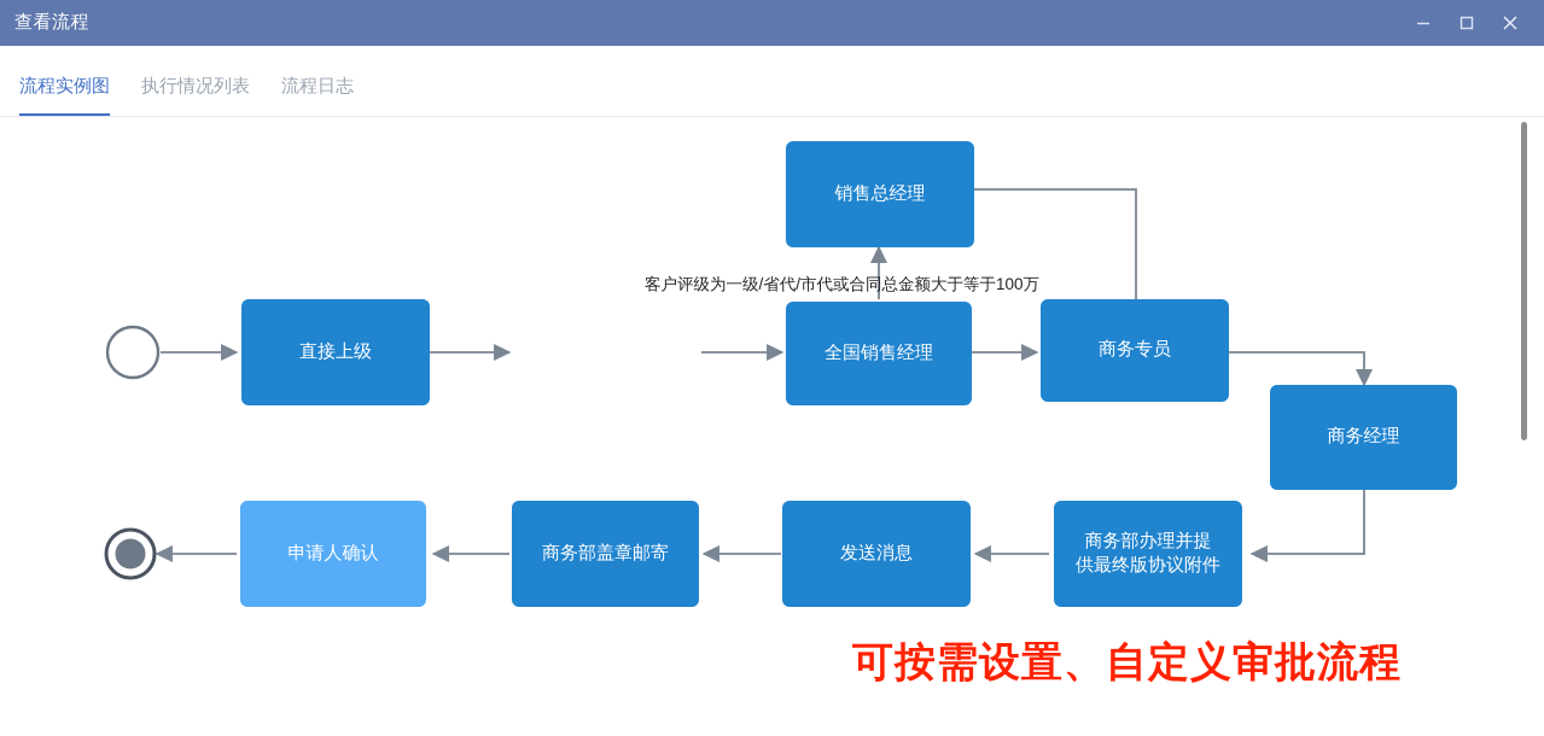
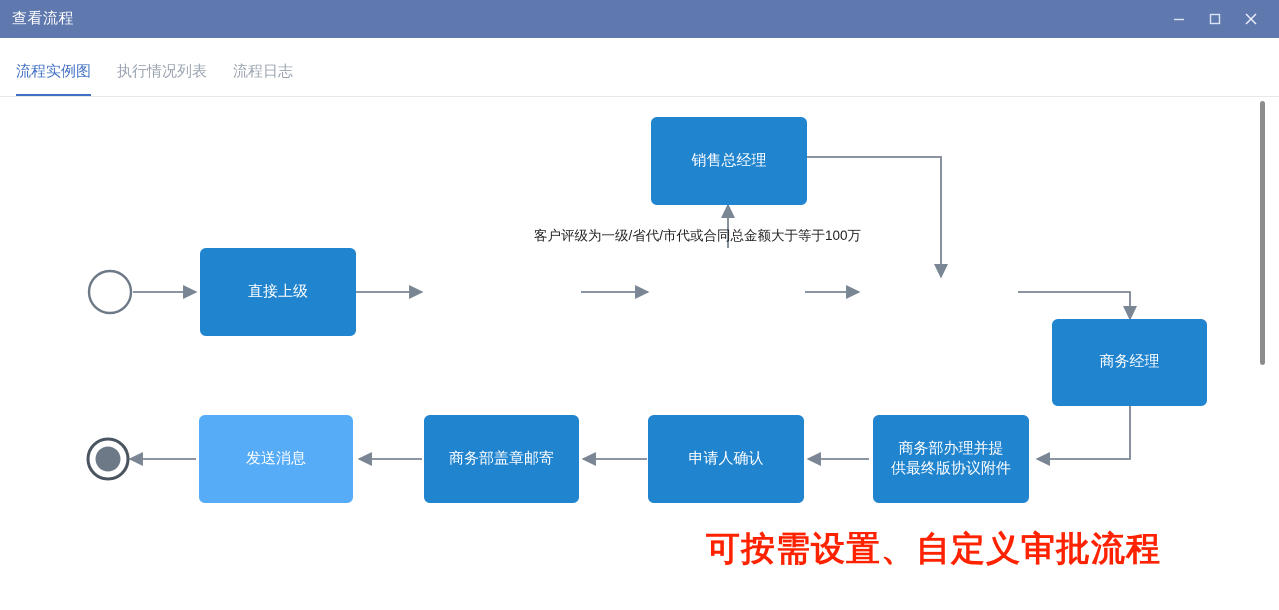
  查看流程
  流程实例图
  执行情况列表
  流程日志
  直接上级
- 全国销售经理
  销售总经理
- 商务专员
  商务经理
  商务部办理并提
  供最终版协议附件
- 发送消息
+ 申请人确认
  商务部盖章邮寄
- 申请人确认
+ 发送消息
  客户评级为一级/省代/市代或合同总金额大于等于100万
  可按需设置、自定义审批流程
